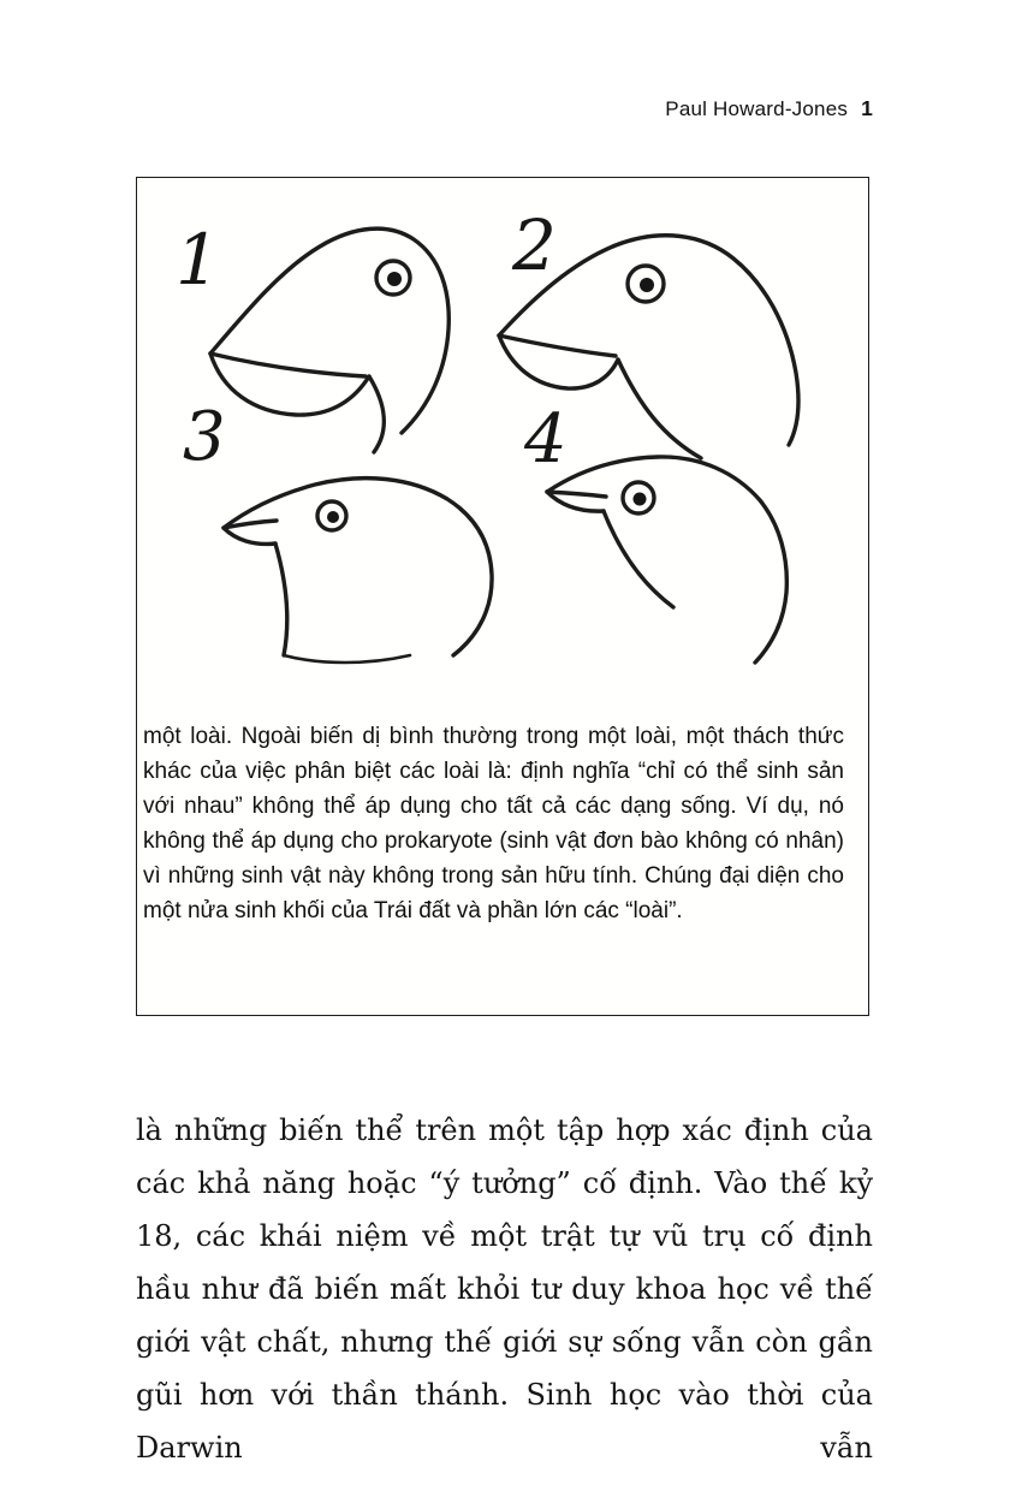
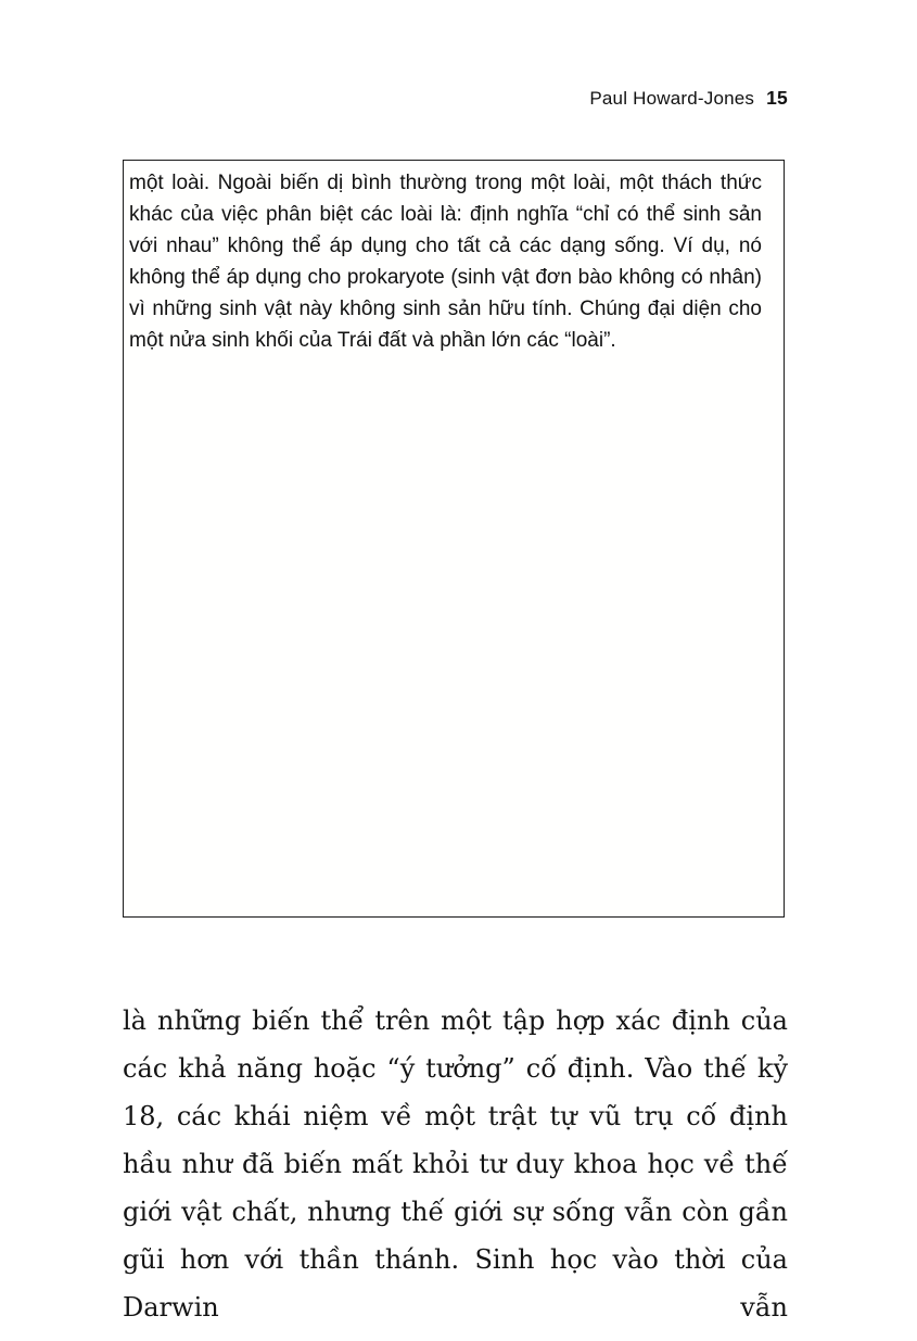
- Paul Howard-Jones 1
+ Paul Howard-Jones 15
- 1
- 2
- 3
- 4
- một loài. Ngoài biến dị bình thường trong một loài, một thách thức khác của việc phân biệt các loài là: định nghĩa “chỉ có thể sinh sản với nhau” không thể áp dụng cho tất cả các dạng sống. Ví dụ, nó không thể áp dụng cho prokaryote (sinh vật đơn bào không có nhân) vì những sinh vật này không trong sản hữu tính. Chúng đại diện cho một nửa sinh khối của Trái đất và phần lớn các “loài”.
+ một loài. Ngoài biến dị bình thường trong một loài, một thách thức khác của việc phân biệt các loài là: định nghĩa “chỉ có thể sinh sản với nhau” không thể áp dụng cho tất cả các dạng sống. Ví dụ, nó không thể áp dụng cho prokaryote (sinh vật đơn bào không có nhân) vì những sinh vật này không sinh sản hữu tính. Chúng đại diện cho một nửa sinh khối của Trái đất và phần lớn các “loài”.
  là những biến thể trên một tập hợp xác định của các khả năng hoặc “ý tưởng” cố định. Vào thế kỷ 18, các khái niệm về một trật tự vũ trụ cố định hầu như đã biến mất khỏi tư duy khoa học về thế giới vật chất, nhưng thế giới sự sống vẫn còn gần gũi hơn với thần thánh. Sinh học vào thời của Darwin vẫn
